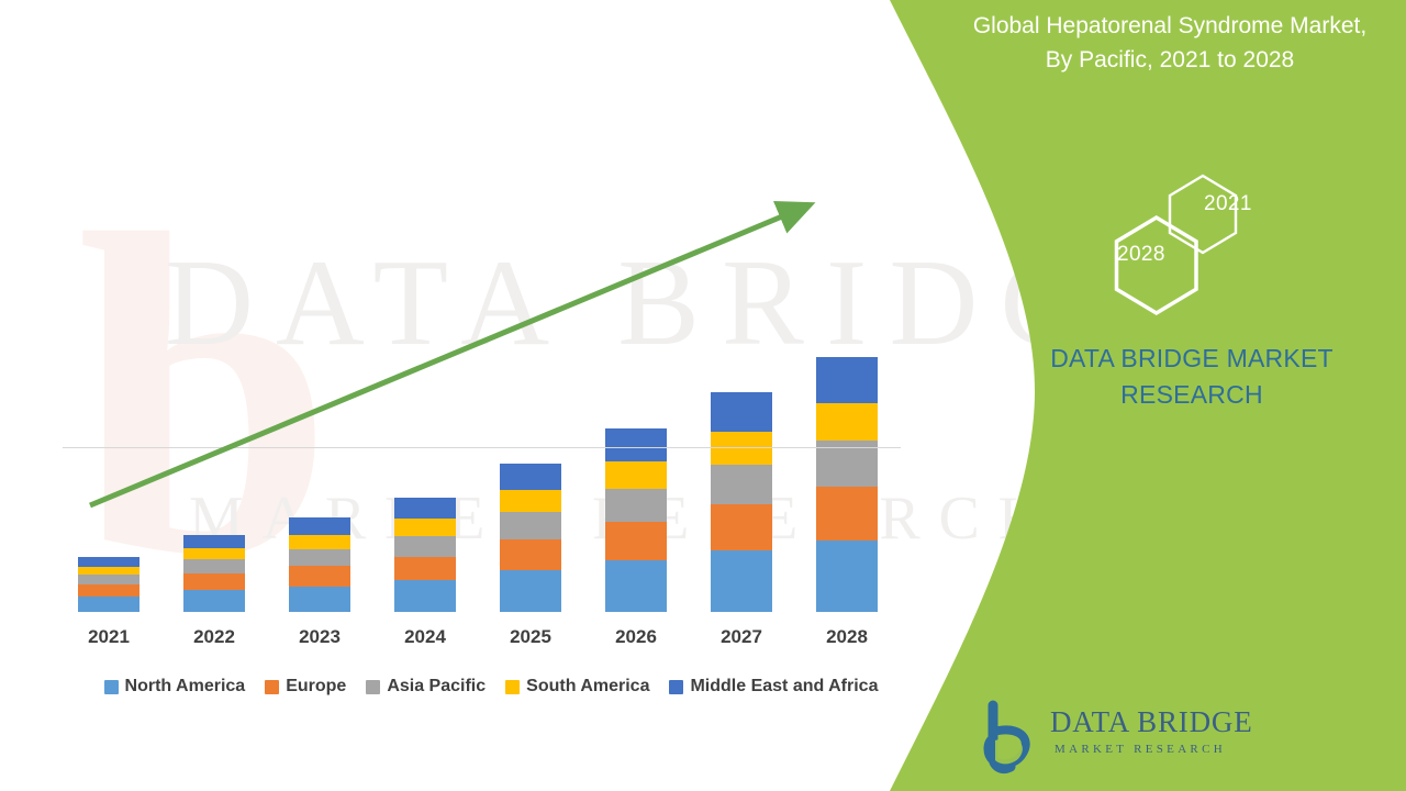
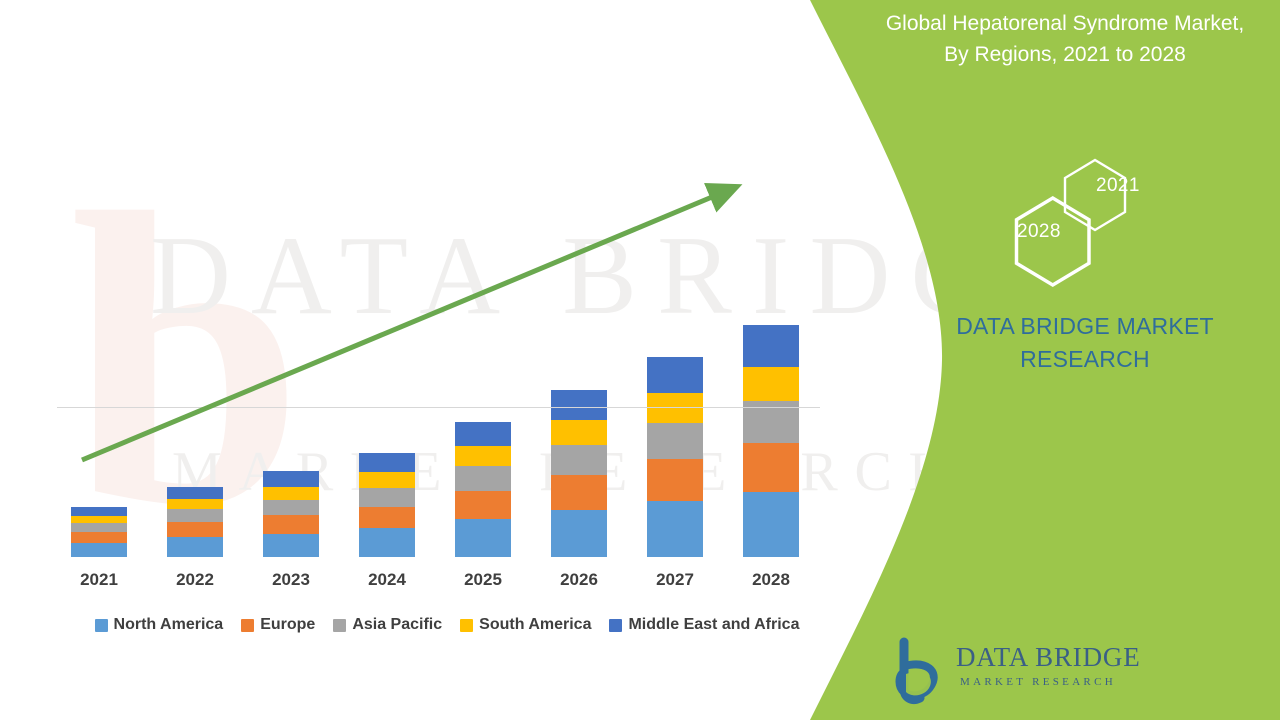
  b
  DATA BRID
  2021
  2022
  2023
  2024
  2025
  2026
  2027
  2028
  North America
  Europe
  Asia Pacific
  South America
  Middle East and Africa
  Global Hepatorenal Syndrome Market,
- By Pacific, 2021 to 2028
+ By Regions, 2021 to 2028
  2021
  2028
  DATA BRIDGE MARKET
  RESEARCH
  DATA BRIDGE
  MARKET RESEARCH
